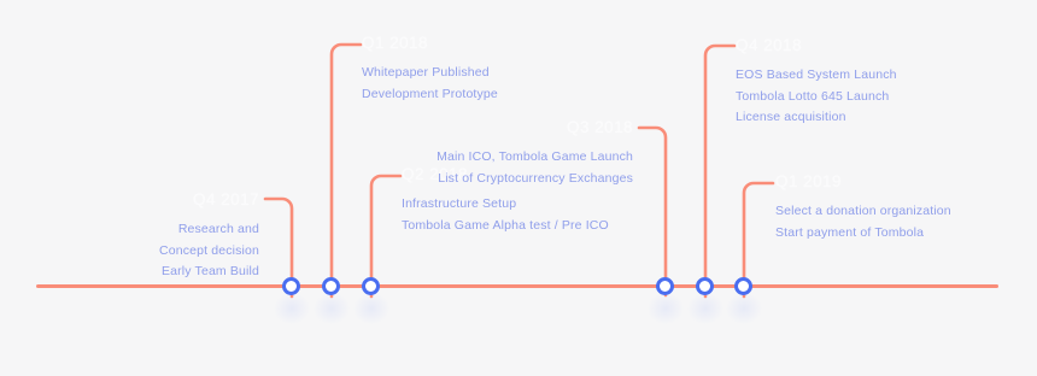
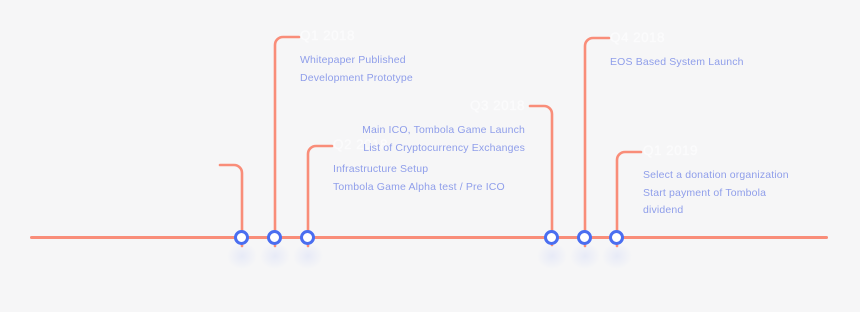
- Research and
- Concept decision
- Early Team Build
  Q1 2018
  Whitepaper Published
  Development Prototype
  Q2 2018
  Infrastructure Setup
  Tombola Game Alpha test / Pre ICO
  Main ICO, Tombola Game Launch
  List of Cryptocurrency Exchanges
  Q4 2018
  EOS Based System Launch
- Tombola Lotto 645 Launch
- License acquisition
  Select a donation organization
  Start payment of Tombola
+ dividend
